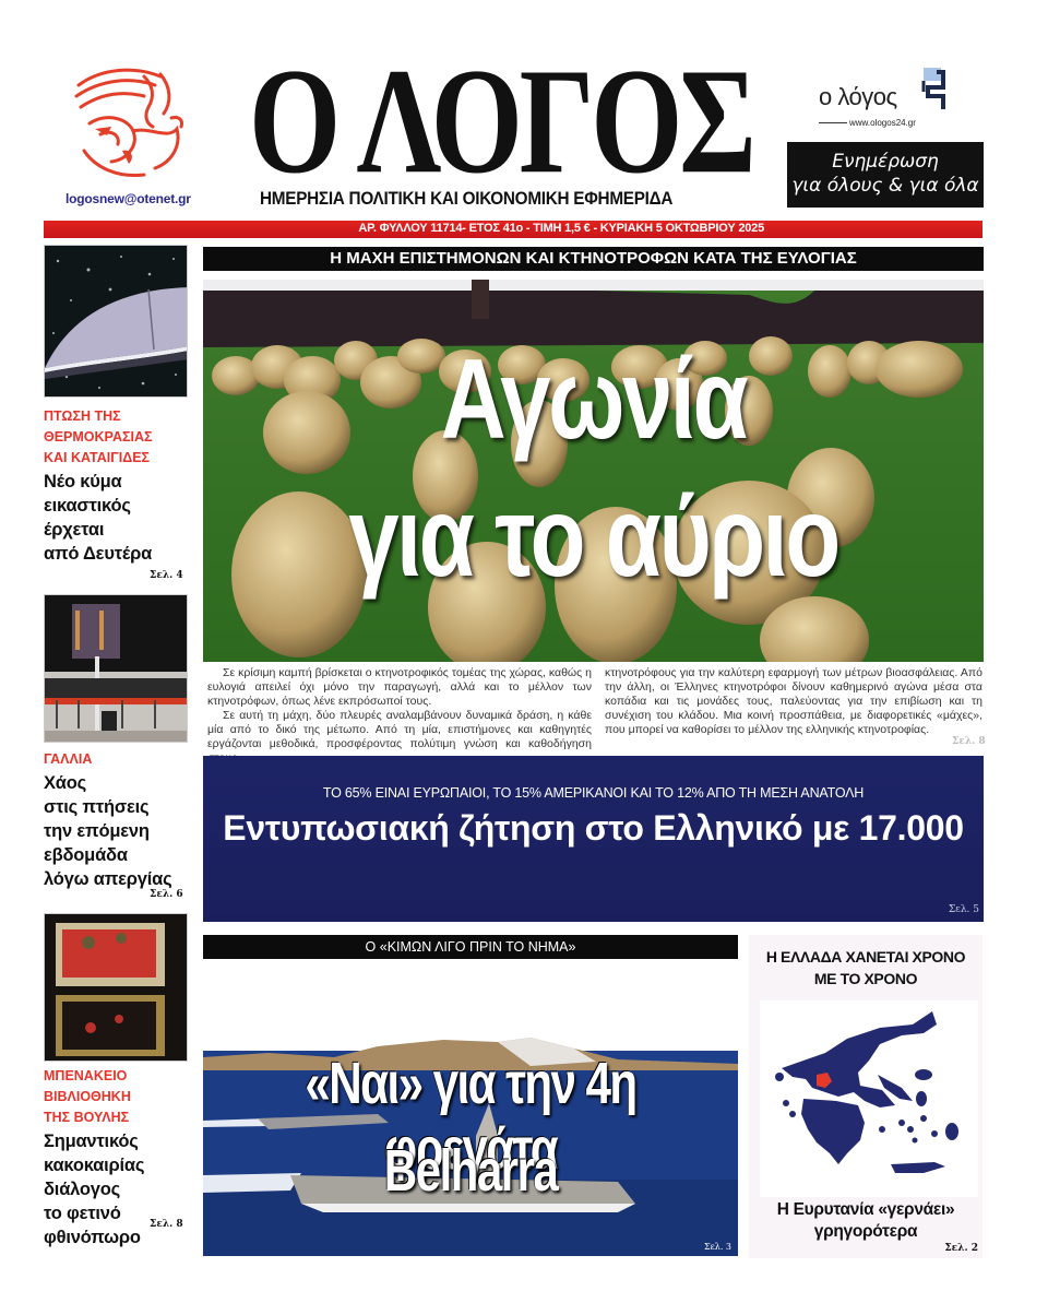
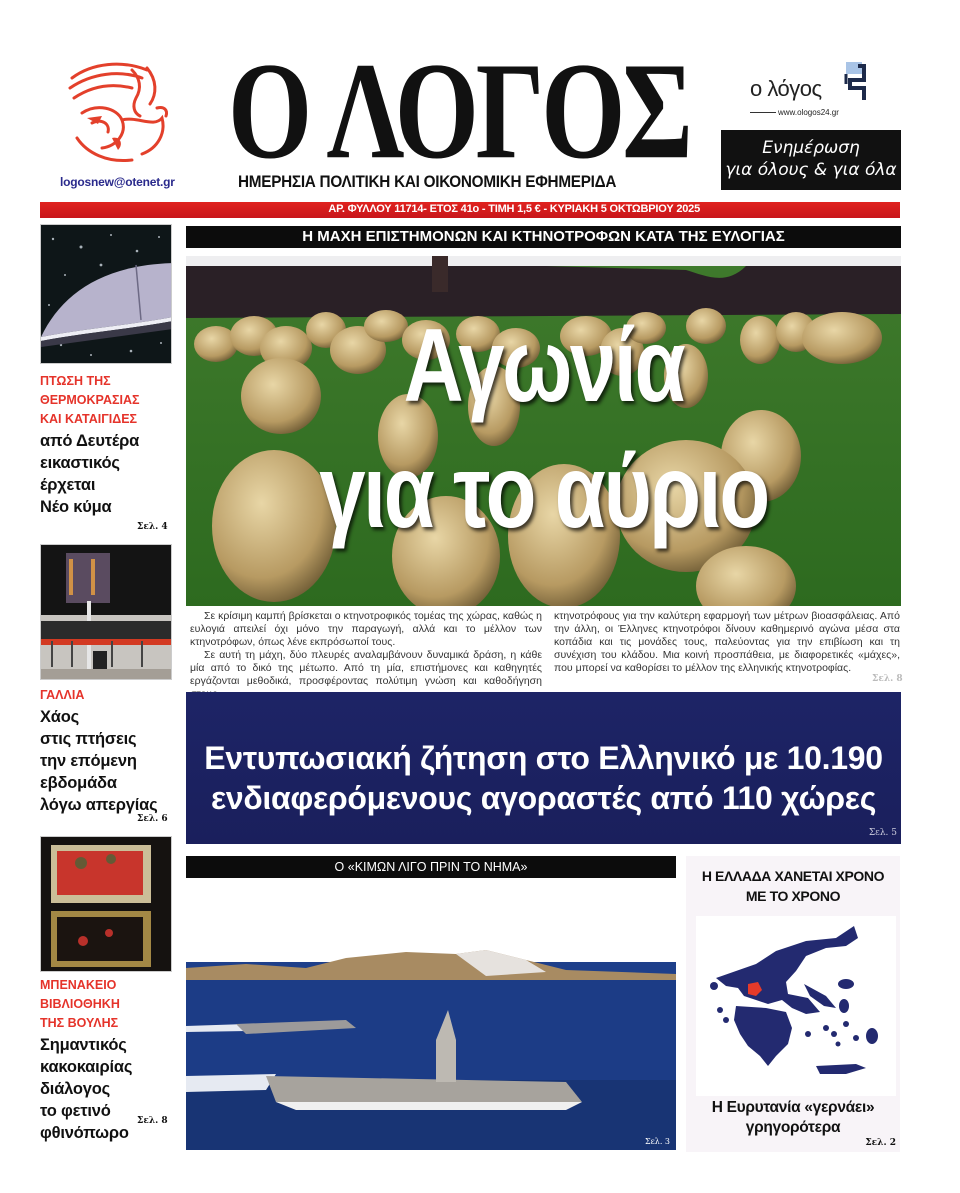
  logosnew@otenet.gr
  Ο ΛΟΓΟΣ
  ΗΜΕΡΗΣΙΑ ΠΟΛΙΤΙΚΗ ΚΑΙ ΟΙΚΟΝΟΜΙΚΗ ΕΦΗΜΕΡΙΔΑ
  ο λόγος
  www.ologos24.gr
  Ενημέρωση
  για όλους & για όλα
  ΑΡ. ΦΥΛΛΟΥ 11714- ΕΤΟΣ 41ο - ΤΙΜΗ 1,5 € - ΚΥΡΙΑΚΗ 5 ΟΚΤΩΒΡΙΟΥ 2025
  ΠΤΩΣΗ ΤΗΣ
  ΘΕΡΜΟΚΡΑΣΙΑΣ
  ΚΑΙ ΚΑΤΑΙΓΙΔΕΣ
- Νέο κύμα
+ από Δευτέρα
  εικαστικός
  έρχεται
- από Δευτέρα
+ Νέο κύμα
  Σελ. 4
  ΓΑΛΛΙΑ
  Χάος
  στις πτήσεις
  την επόμενη
  εβδομάδα
  λόγω απεργίας
  Σελ. 6
  ΜΠΕΝΑΚΕΙΟ
  ΒΙΒΛΙΟΘΗΚΗ
  ΤΗΣ ΒΟΥΛΗΣ
  Σημαντικός
  κακοκαιρίας
  διάλογος
  το φετινό
  φθινόπωρο
  Σελ. 8
  Η ΜΑΧΗ ΕΠΙΣΤΗΜΟΝΩΝ ΚΑΙ ΚΤΗΝΟΤΡΟΦΩΝ ΚΑΤΑ ΤΗΣ ΕΥΛΟΓΙΑΣ
  Αγωνία
  για το αύριο
  Σε κρίσιμη καμπή βρίσκεται ο κτηνοτροφικός τομέας της χώρας, καθώς η ευλογιά απειλεί όχι μόνο την παραγωγή, αλλά και το μέλλον των κτηνοτρόφων, όπως λένε εκπρόσωποί τους.
  Σε αυτή τη μάχη, δύο πλευρές αναλαμβάνουν δυναμικά δράση, η κάθε μία από το δικό της μέτωπο. Από τη μία, επιστήμονες και καθηγητές εργάζονται μεθοδικά, προσφέροντας πολύτιμη γνώση και καθοδήγηση
  κτηνοτρόφους για την καλύτερη εφαρμογή των μέτρων βιοασφάλειας. Από την άλλη, οι Έλληνες κτηνοτρόφοι δίνουν καθημερινό αγώνα μέσα στα κοπάδια και τις μονάδες τους, παλεύοντας για την επιβίωση και τη συνέχιση του κλάδου. Μια κοινή προσπάθεια, με διαφορετικές «μάχες», που μπορεί να καθορίσει το μέλλον της ελληνικής κτηνοτροφίας.
  Σελ. 8
- ΤΟ 65% ΕΙΝΑΙ ΕΥΡΩΠΑΙΟΙ, ΤΟ 15% ΑΜΕΡΙΚΑΝΟΙ ΚΑΙ ΤΟ 12% ΑΠΟ ΤΗ ΜΕΣΗ ΑΝΑΤΟΛΗ
- Εντυπωσιακή ζήτηση στο Ελληνικό με 17.000
+ Εντυπωσιακή ζήτηση στο Ελληνικό με 10.190
+ ενδιαφερόμενους αγοραστές από 110 χώρες
  Σελ. 5
  Ο «ΚΙΜΩΝ ΛΙΓΟ ΠΡΙΝ ΤΟ ΝΗΜΑ»
- «Ναι» για την 4η φρεγάτα
- Belharra
  Σελ. 3
  Η ΕΛΛΑΔΑ ΧΑΝΕΤΑΙ ΧΡΟΝΟ
  ΜΕ ΤΟ ΧΡΟΝΟ
  Η Ευρυτανία «γερνάει»
  γρηγορότερα
  Σελ. 2
